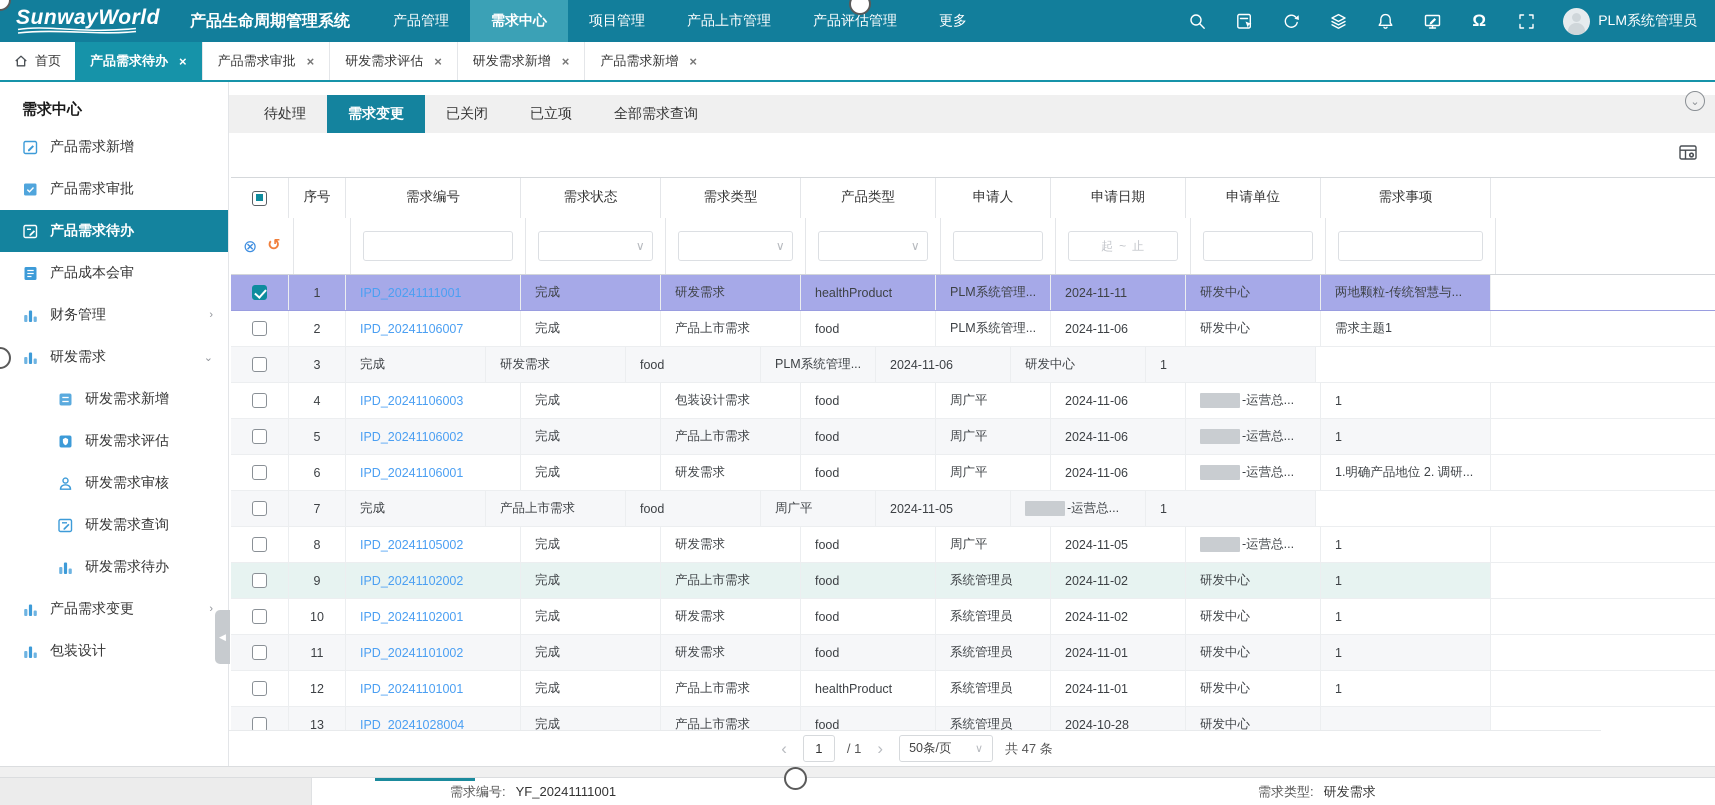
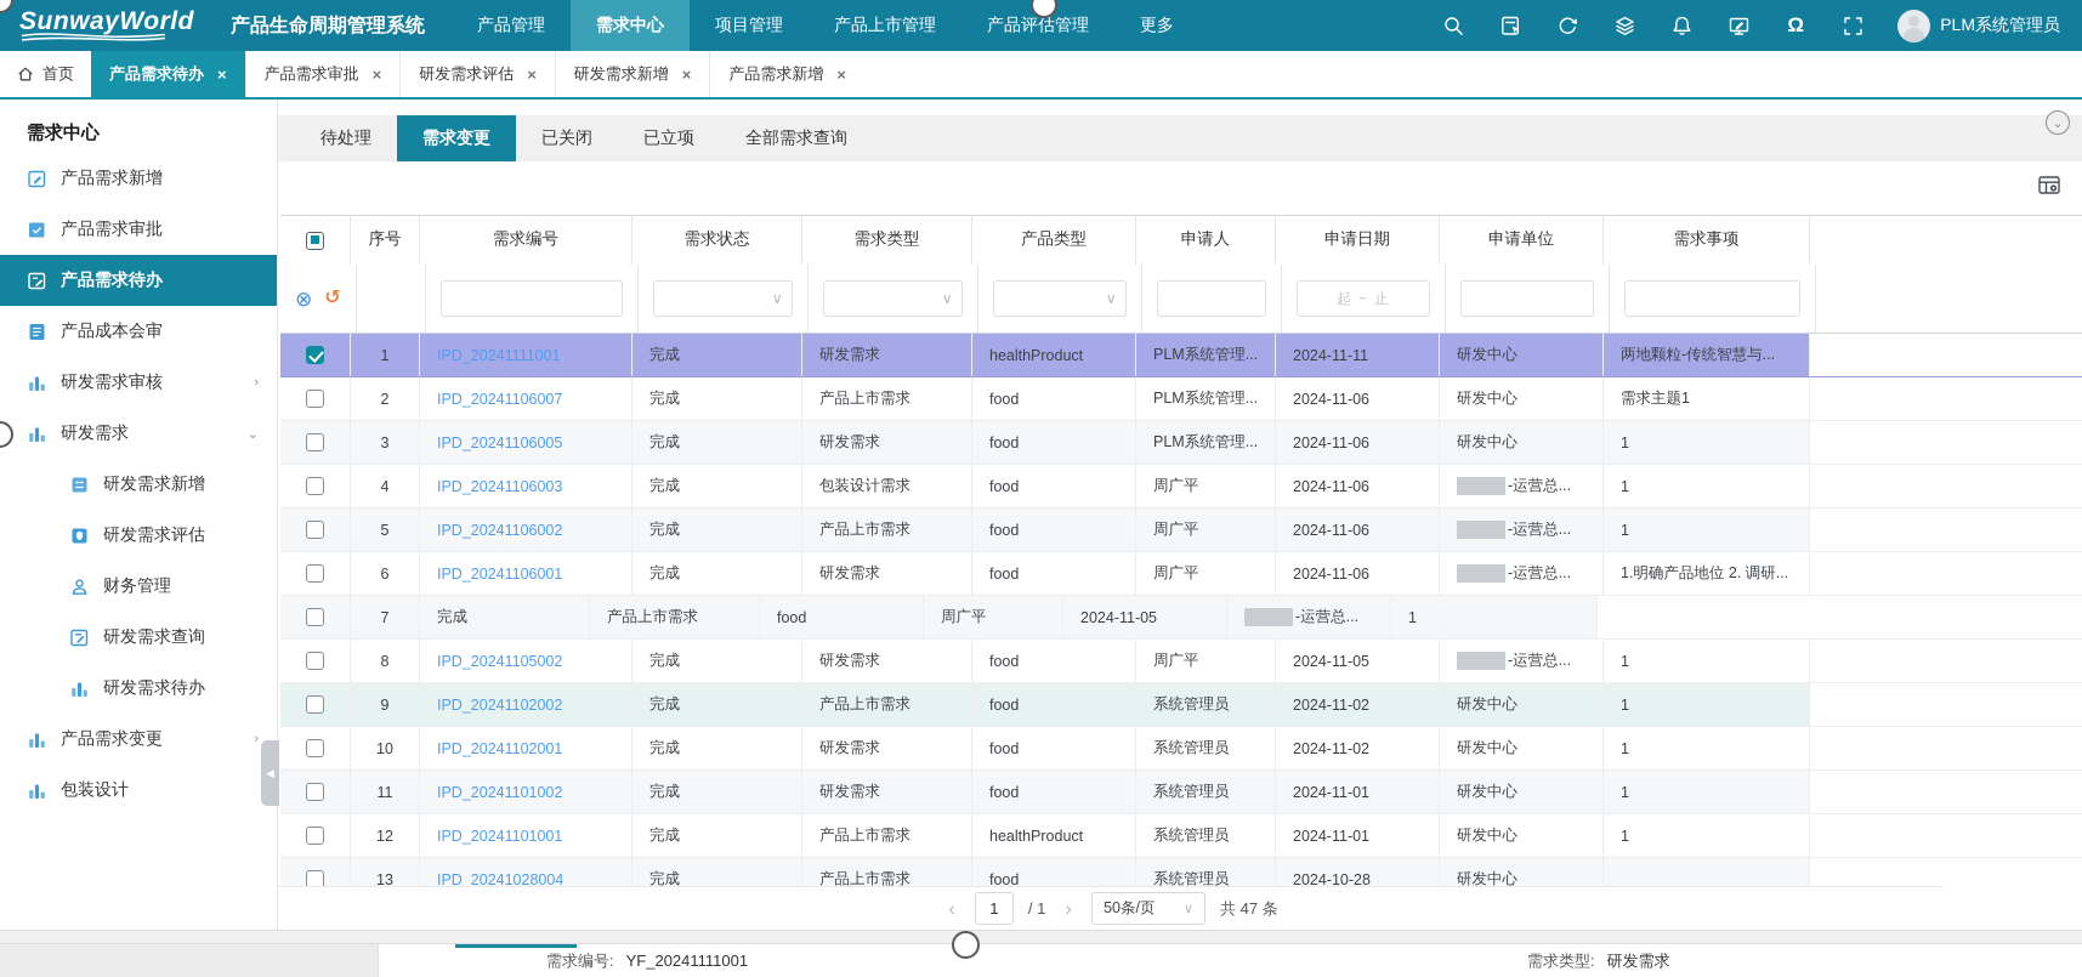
  SunwayWorld
  产品生命周期管理系统
  产品管理
  需求中心
  项目管理
  产品上市管理
  产品评估管理
  更多
  Ω
  PLM系统管理员
  首页
  产品需求待办
  ×
  产品需求审批
  ×
  研发需求评估
  ×
  研发需求新增
  ×
  产品需求新增
  ×
  需求中心
  产品需求新增
  产品需求审批
  产品需求待办
  产品成本会审
- 财务管理
+ 研发需求审核
  ›
  研发需求
  ⌄
  研发需求新增
  研发需求评估
- 研发需求审核
+ 财务管理
  研发需求查询
  研发需求待办
  产品需求变更
  ›
  包装设计
  ◀
  待处理
  需求变更
  已关闭
  已立项
  全部需求查询
  ⌄
  序号
  需求编号
  需求状态
  需求类型
  产品类型
  申请人
  申请日期
  申请单位
  需求事项
  ⊗
  ↺
  ∨
  ∨
  ∨
  起
  ~
  止
  1
  IPD_20241111001
  完成
  研发需求
  healthProduct
  PLM系统管理...
  2024-11-11
  研发中心
  两地颗粒-传统智慧与...
  2
  IPD_20241106007
  完成
  产品上市需求
  food
  PLM系统管理...
  2024-11-06
  研发中心
  需求主题1
  3
+ IPD_20241106005
  完成
  研发需求
  food
  PLM系统管理...
  2024-11-06
  研发中心
  1
  4
  IPD_20241106003
  完成
  包装设计需求
  food
  周广平
  2024-11-06
  -运营总...
  1
  5
  IPD_20241106002
  完成
  产品上市需求
  food
  周广平
  2024-11-06
  -运营总...
  1
  6
  IPD_20241106001
  完成
  研发需求
  food
  周广平
  2024-11-06
  -运营总...
  1.明确产品地位 2. 调研...
  7
  完成
  产品上市需求
  food
  周广平
  2024-11-05
  -运营总...
  1
  8
  IPD_20241105002
  完成
  研发需求
  food
  周广平
  2024-11-05
  -运营总...
  1
  9
  IPD_20241102002
  完成
  产品上市需求
  food
  系统管理员
  2024-11-02
  研发中心
  1
  10
  IPD_20241102001
  完成
  研发需求
  food
  系统管理员
  2024-11-02
  研发中心
  1
  11
  IPD_20241101002
  完成
  研发需求
  food
  系统管理员
  2024-11-01
  研发中心
  1
  12
  IPD_20241101001
  完成
  产品上市需求
  healthProduct
  系统管理员
  2024-11-01
  研发中心
  1
  13
  IPD_20241028004
  完成
  产品上市需求
  food
  系统管理员
  2024-10-28
  研发中心
  ‹
  1
  / 1
  ›
  50条/页
  ∨
  共 47 条
  需求编号:
  YF_20241111001
  需求类型:
  研发需求
